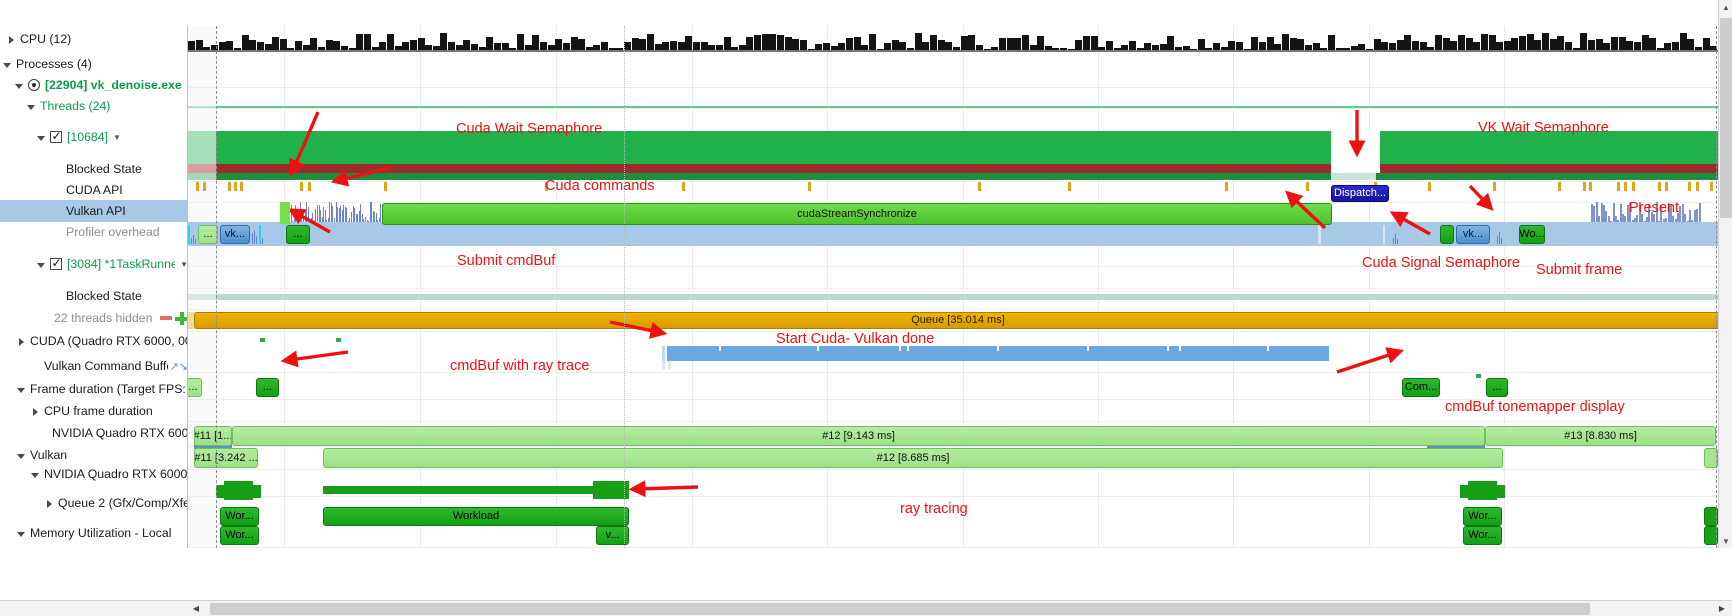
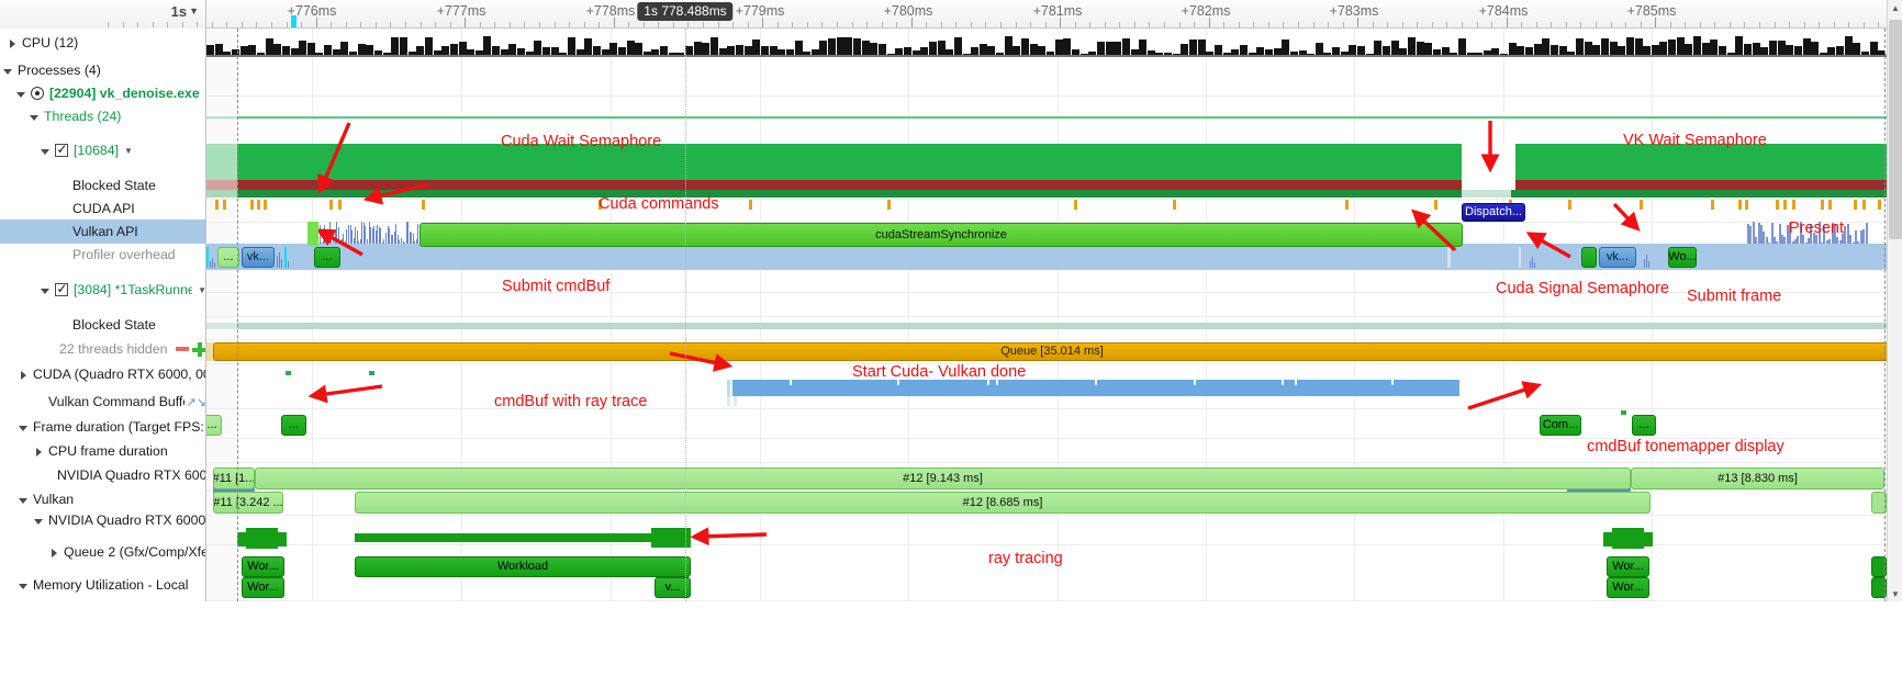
+ 1s ▼
+ +776ms
+ +777ms
+ +778ms
+ +779ms
+ +780ms
+ +781ms
+ +782ms
+ +783ms
+ +784ms
+ +785ms
+ 1s 778.488ms
  CPU (12)
  Processes (4)
  [22904] vk_denoise.exe
  Threads (24)
  [10684]
  ▼
  Blocked State
  CUDA API
  Vulkan API
  Profiler overhead
  [3084] *1TaskRunne
  ▼
  Blocked State
  22 threads hidden
  CUDA (Quadro RTX 6000, 0
  Vulkan Command Buff
  ↗↘
  Frame duration (Target FPS:
  CPU frame duration
  NVIDIA Quadro RTX 600
  Vulkan
  NVIDIA Quadro RTX 6000
  Queue 2 (Gfx/Comp/Xfe
  Memory Utilization - Local
  cudaStreamSynchronize
  Dispatch...
  Queue [35.014 ms]
  #11 [1...
  #12 [9.143 ms]
  #13 [8.830 ms]
  #11 [3.242 ...
  #12 [8.685 ms]
  Wor...
  Workload
  Wor...
  v...
  Wor...
  Wor...
  ...
  Com...
  ...
  ...
  ...
  vk...
  ...
  vk...
  Wo...
  Cuda Wait Semaphore
  Cuda commands
  Submit cmdBuf
  VK Wait Semaphore
  Cuda Signal Semaphore
  Present
  Submit frame
  cmdBuf with ray trace
  Start Cuda- Vulkan done
  cmdBuf tonemapper display
  ray tracing
  ▲
  ▼
- ◀
- ▶
